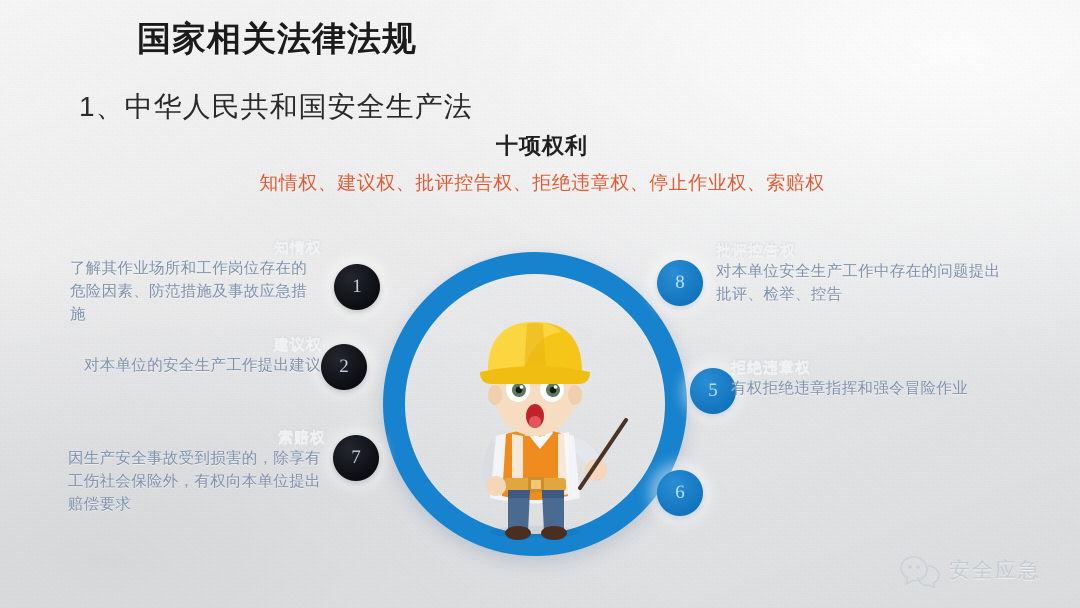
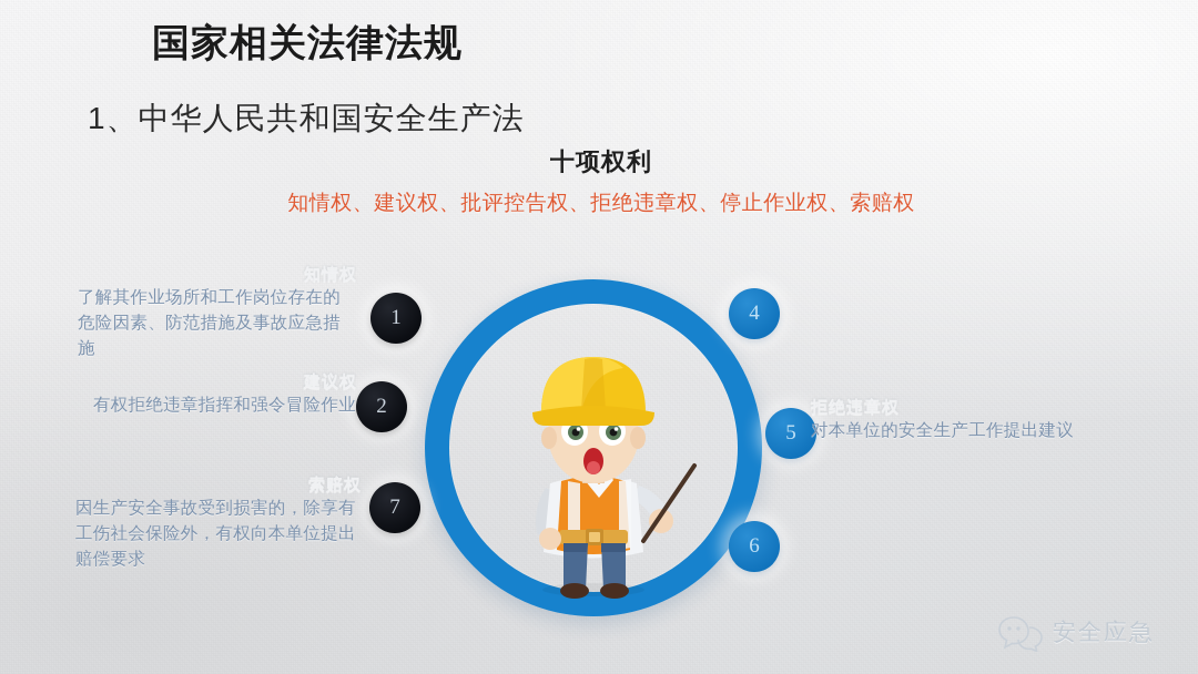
  国家相关法律法规
  1、中华人民共和国安全生产法
  十项权利
  知情权、建议权、批评控告权、拒绝违章权、停止作业权、索赔权
  1
  2
  7
- 8
+ 4
  5
  6
  知情权
  了解其作业场所和工作岗位存在的危险因素、防范措施及事故应急措施
  建议权
- 对本单位的安全生产工作提出建议
+ 有权拒绝违章指挥和强令冒险作业
  索赔权
  因生产安全事故受到损害的，除享有工伤社会保险外，有权向本单位提出赔偿要求
- 批评控告权
- 对本单位安全生产工作中存在的问题提出批评、检举、控告
  拒绝违章权
- 有权拒绝违章指挥和强令冒险作业
+ 对本单位的安全生产工作提出建议
  安全应急
